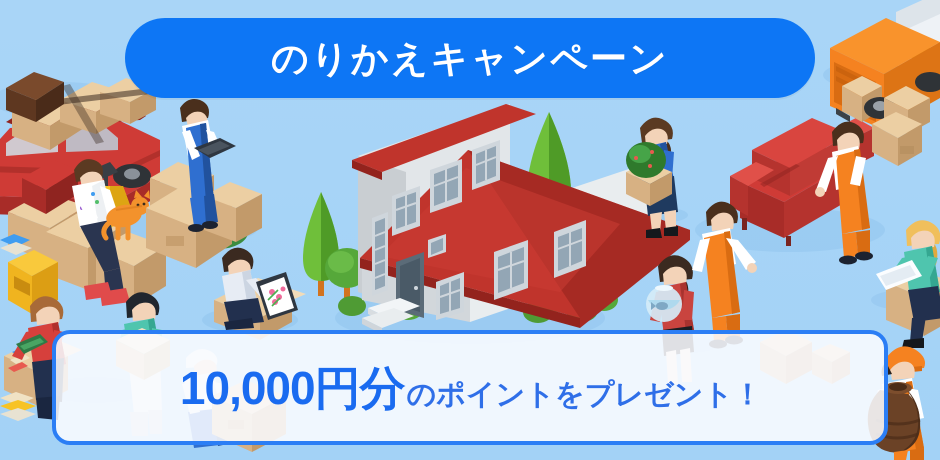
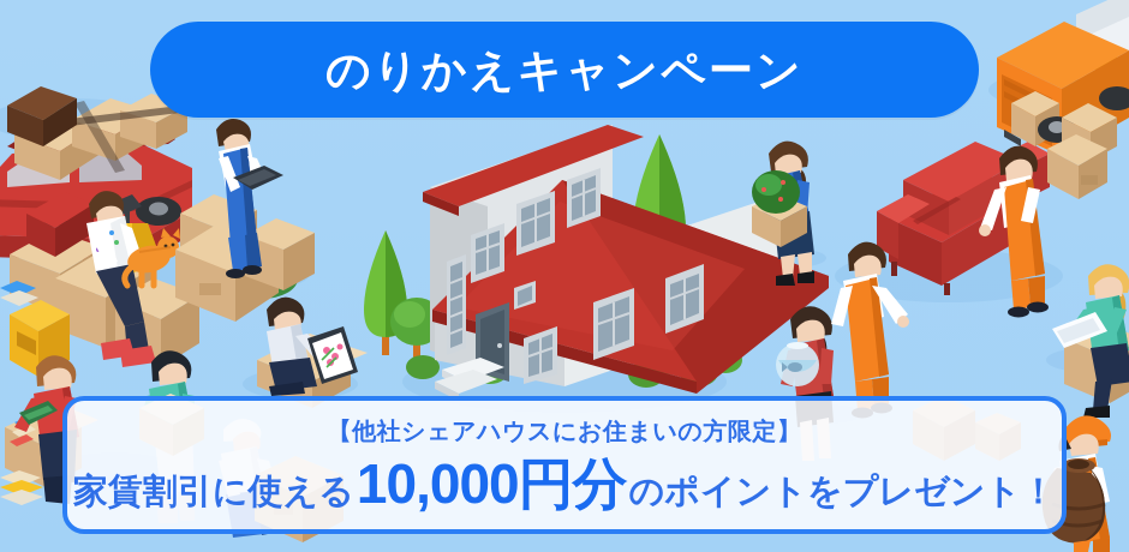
  のりかえキャンペーン
+ 【他社シェアハウスにお住まいの方限定】
+ 家賃割引に使える
  10,000円分
  のポイントをプレゼント！
